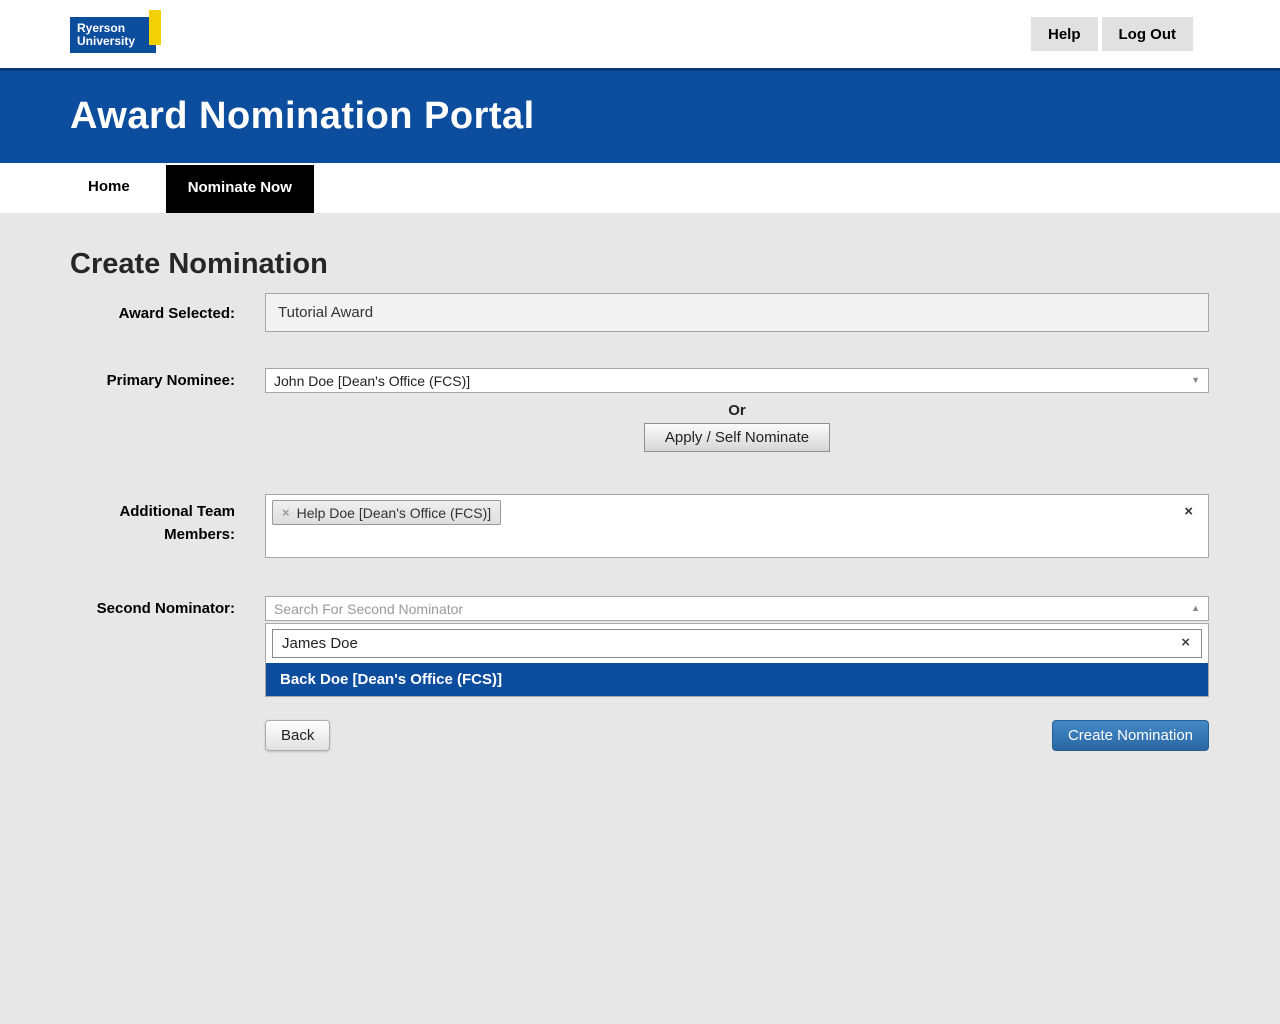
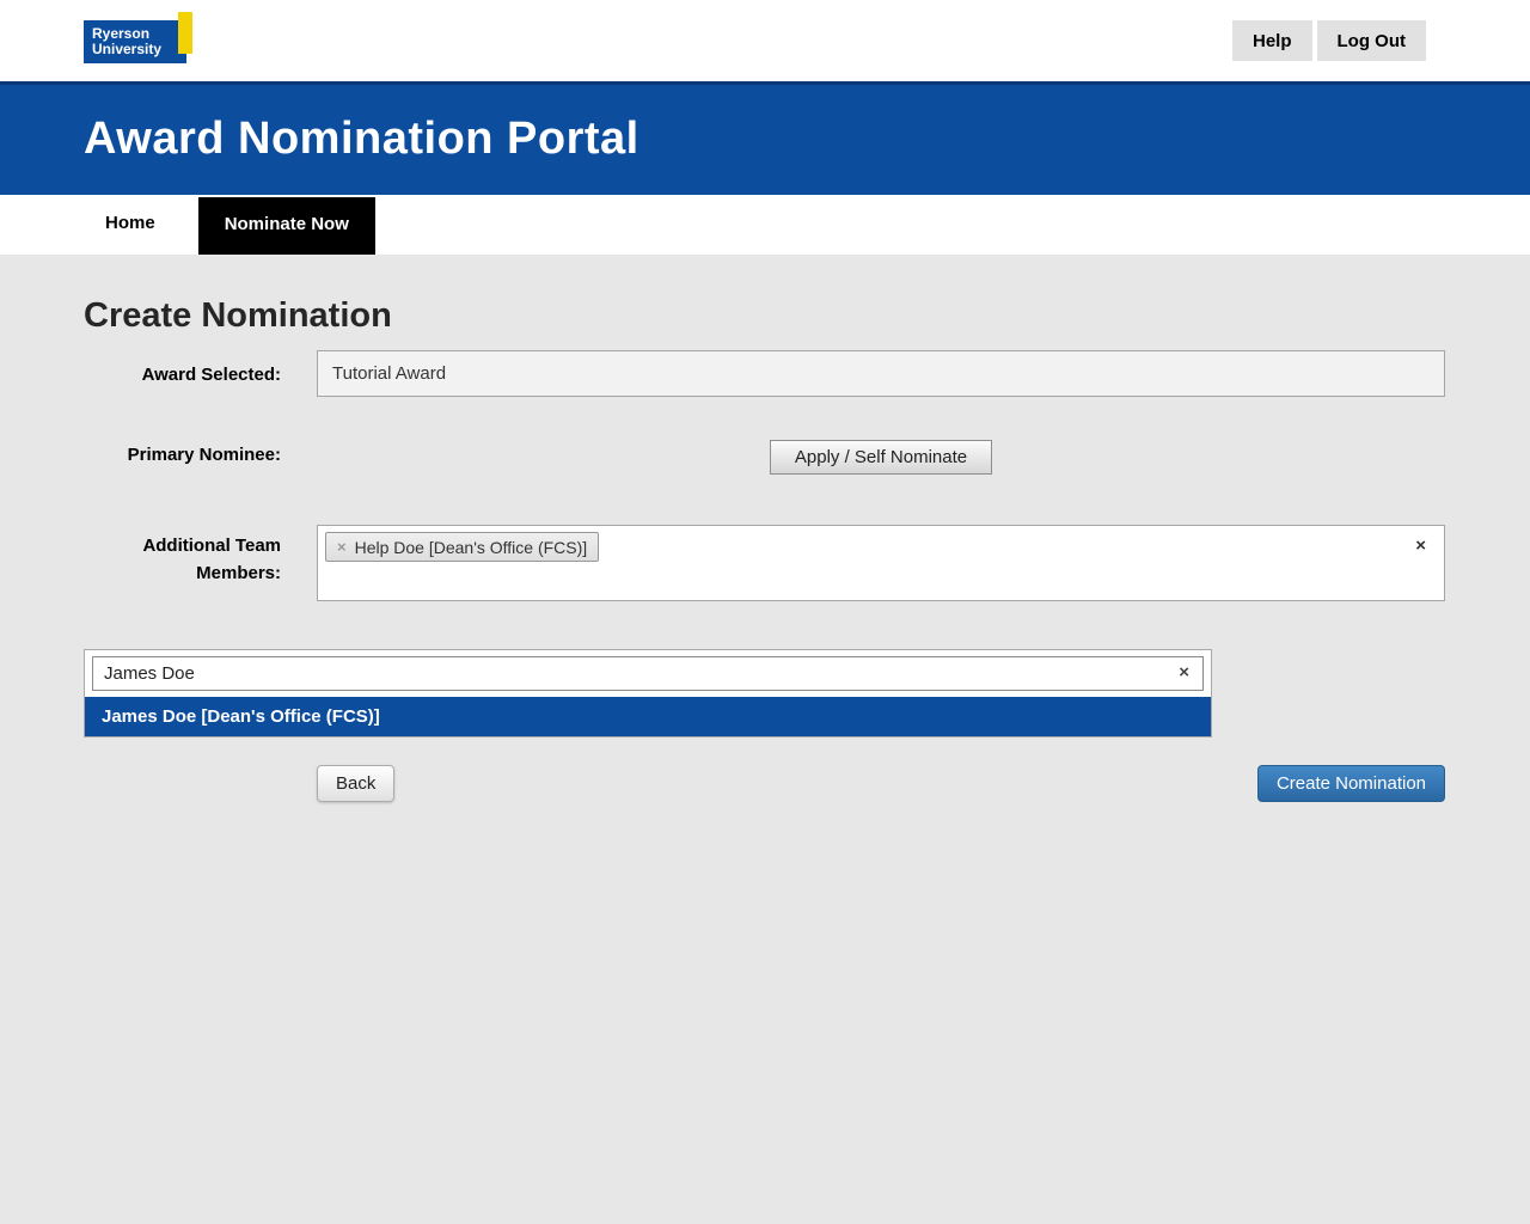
  Ryerson
  University
  Help
  Log Out
  Award Nomination Portal
  Home
  Nominate Now
  Create Nomination
  Award Selected:
  Tutorial Award
  Primary Nominee:
- John Doe [Dean's Office (FCS)]
- ▼
- Or
  Apply / Self Nominate
  Additional Team
  Members:
  ×
  Help Doe [Dean's Office (FCS)]
  ×
- Second Nominator:
- Search For Second Nominator
- ▲
  James Doe
  ×
- Back Doe [Dean's Office (FCS)]
+ James Doe [Dean's Office (FCS)]
  Back
  Create Nomination
